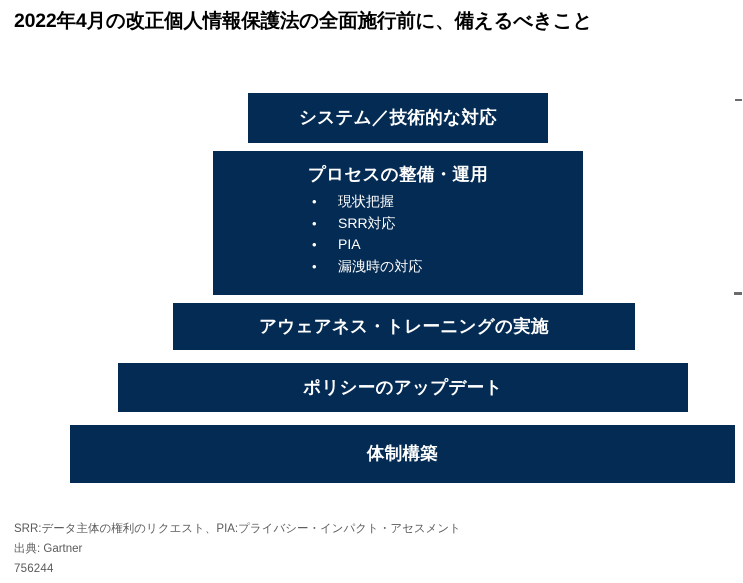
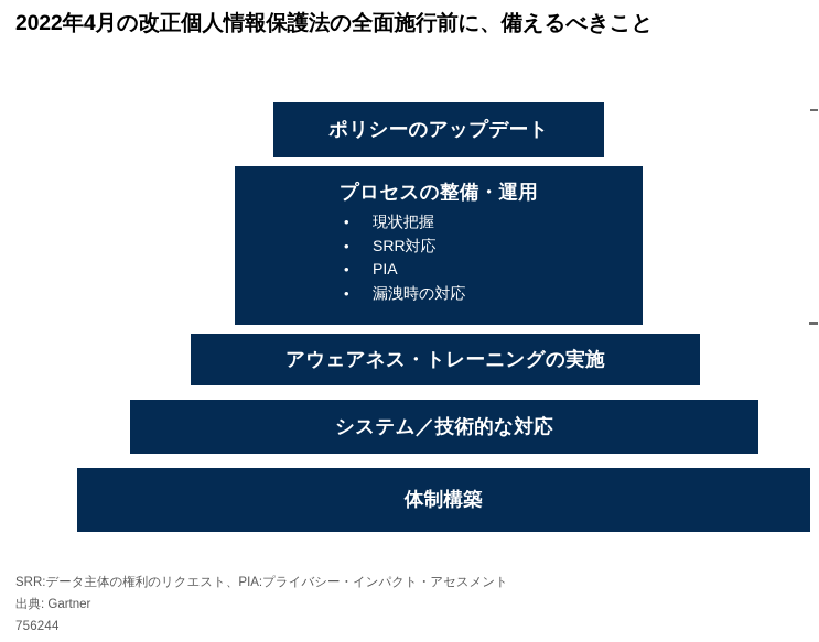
  2022年4月の改正個人情報保護法の全面施行前に、備えるべきこと
- システム／技術的な対応
+ ポリシーのアップデート
  プロセスの整備・運用
  •
  現状把握
  •
  SRR対応
  •
  PIA
  •
  漏洩時の対応
  アウェアネス・トレーニングの実施
- ポリシーのアップデート
+ システム／技術的な対応
  体制構築
  SRR:データ主体の権利のリクエスト、PIA:プライバシー・インパクト・アセスメント
  出典: Gartner
  756244
